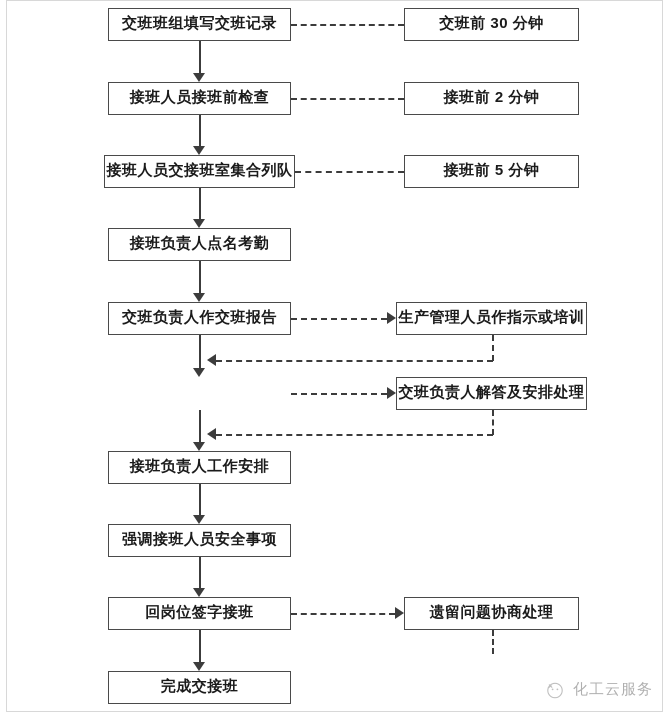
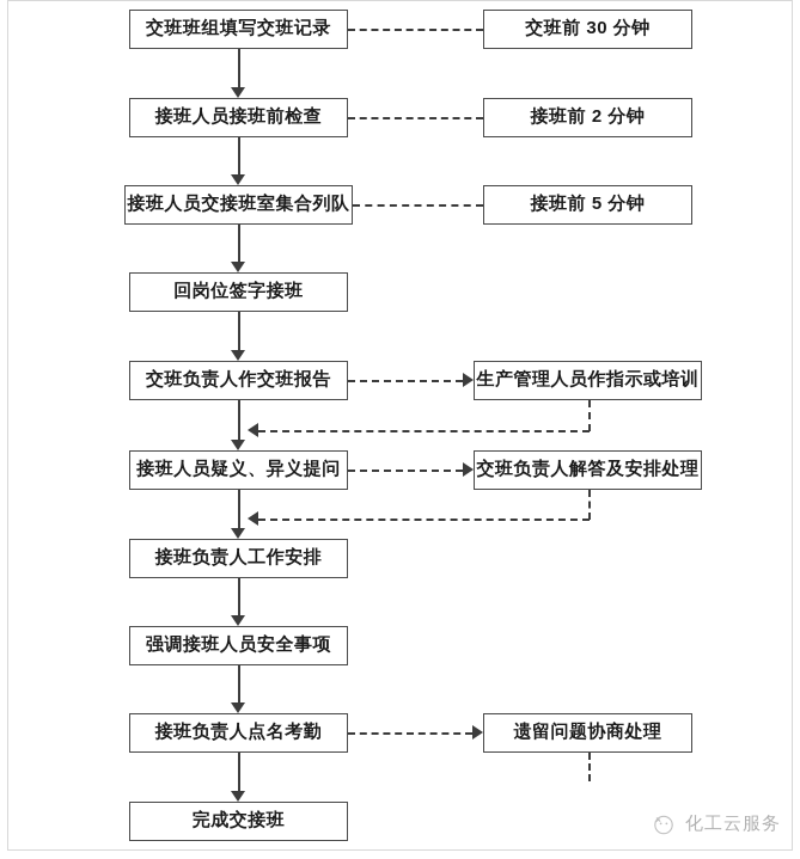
  交班班组填写交班记录
  接班人员接班前检查
  接班人员交接班室集合列队
- 接班负责人点名考勤
+ 回岗位签字接班
  交班负责人作交班报告
+ 接班人员疑义、异义提问
  接班负责人工作安排
  强调接班人员安全事项
- 回岗位签字接班
+ 接班负责人点名考勤
  完成交接班
  交班前 30 分钟
  接班前 2 分钟
  接班前 5 分钟
  生产管理人员作指示或培训
  交班负责人解答及安排处理
  遗留问题协商处理
  化工云服务
